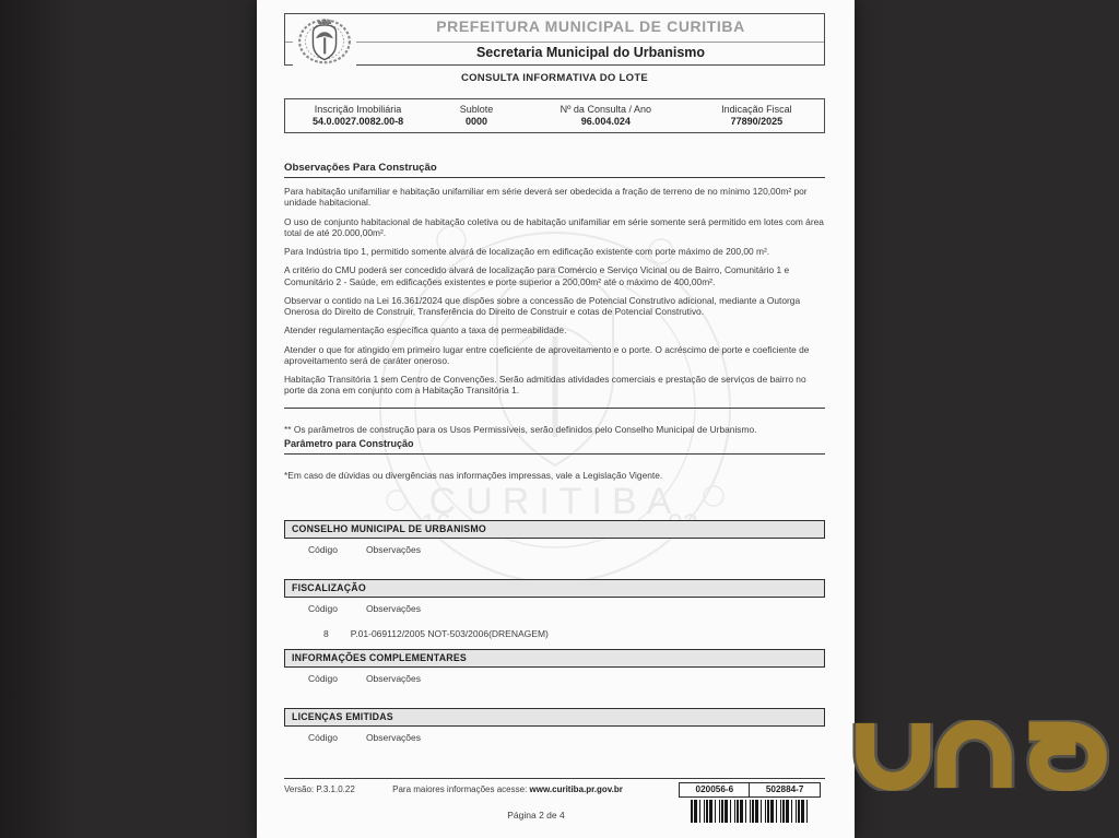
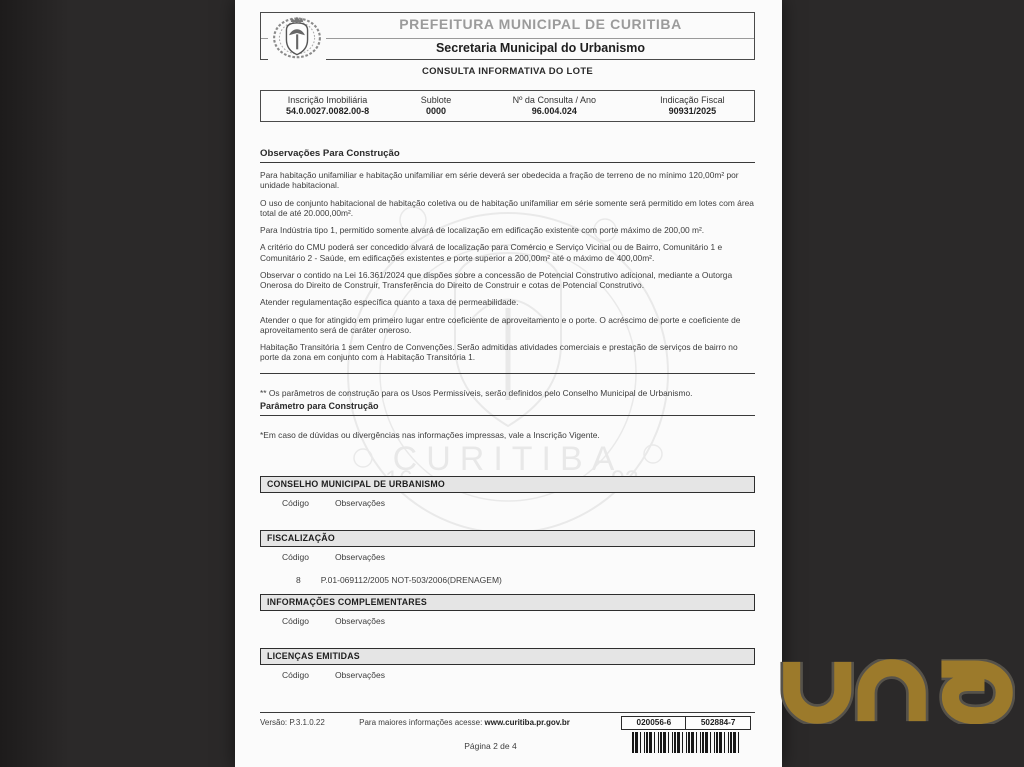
  CURITIBA
  PREFEITURA MUNICIPAL DE CURITIBA
  Secretaria Municipal do Urbanismo
  CONSULTA INFORMATIVA DO LOTE
  Inscrição Imobiliária
  54.0.0027.0082.00-8
  Sublote
  0000
  Nº da Consulta / Ano
  96.004.024
  Indicação Fiscal
- 77890/2025
+ 90931/2025
  Observações Para Construção
  Para habitação unifamiliar e habitação unifamiliar em série deverá ser obedecida a fração de terreno de no mínimo 120,00m² por unidade habitacional.
  O uso de conjunto habitacional de habitação coletiva ou de habitação unifamiliar em série somente será permitido em lotes com área total de até 20.000,00m².
  Para Indústria tipo 1, permitido somente alvará de localização em edificação existente com porte máximo de 200,00 m².
  A critério do CMU poderá ser concedido alvará de localização para Comércio e Serviço Vicinal ou de Bairro, Comunitário 1 e Comunitário 2 - Saúde, em edificações existentes e porte superior a 200,00m² até o máximo de 400,00m².
  Observar o contido na Lei 16.361/2024 que dispões sobre a concessão de Potencial Construtivo adicional, mediante a Outorga Onerosa do Direito de Construir, Transferência do Direito de Construir e cotas de Potencial Construtivo.
  Atender regulamentação específica quanto a taxa de permeabilidade.
  Atender o que for atingido em primeiro lugar entre coeficiente de aproveitamento e o porte. O acréscimo de porte e coeficiente de aproveitamento será de caráter oneroso.
  Habitação Transitória 1 sem Centro de Convenções. Serão admitidas atividades comerciais e prestação de serviços de bairro no porte da zona em conjunto com a Habitação Transitória 1.
  ** Os parâmetros de construção para os Usos Permissíveis, serão definidos pelo Conselho Municipal de Urbanismo.
  Parâmetro para Construção
- *Em caso de dúvidas ou divergências nas informações impressas, vale a Legislação Vigente.
+ *Em caso de dúvidas ou divergências nas informações impressas, vale a Inscrição Vigente.
  CONSELHO MUNICIPAL DE URBANISMO
  Código
  Observações
  FISCALIZAÇÃO
  Código
  Observações
  8
  P.01-069112/2005 NOT-503/2006(DRENAGEM)
  INFORMAÇÕES COMPLEMENTARES
  Código
  Observações
  LICENÇAS EMITIDAS
  Código
  Observações
  Versão: P.3.1.0.22
  Para maiores informações acesse: www.curitiba.pr.gov.br
  020056-6
  502884-7
  Página 2 de 4
